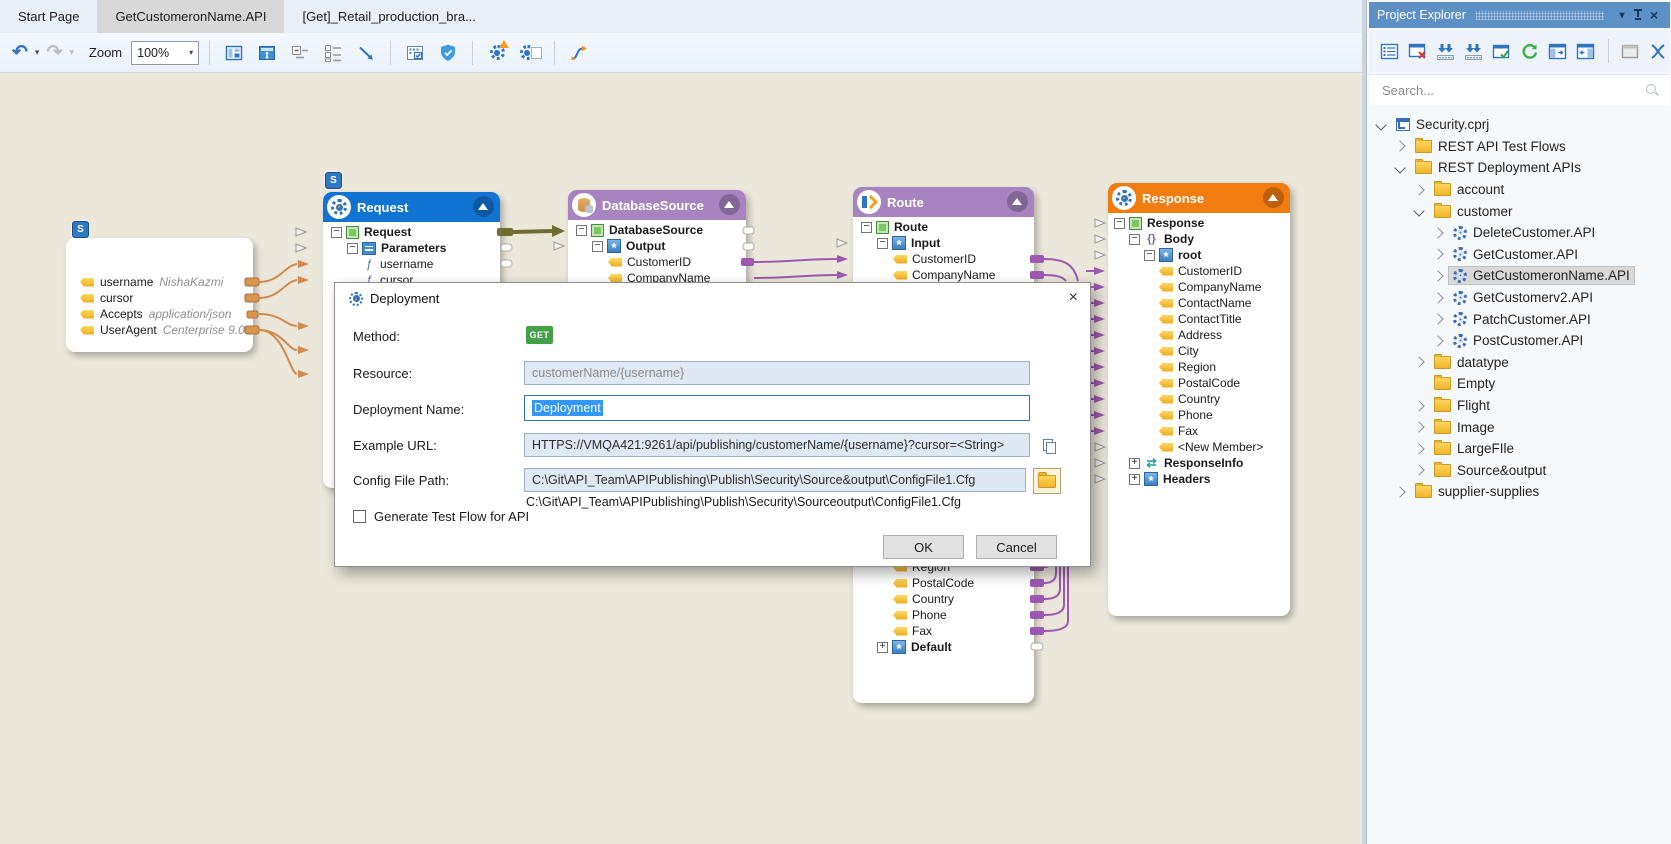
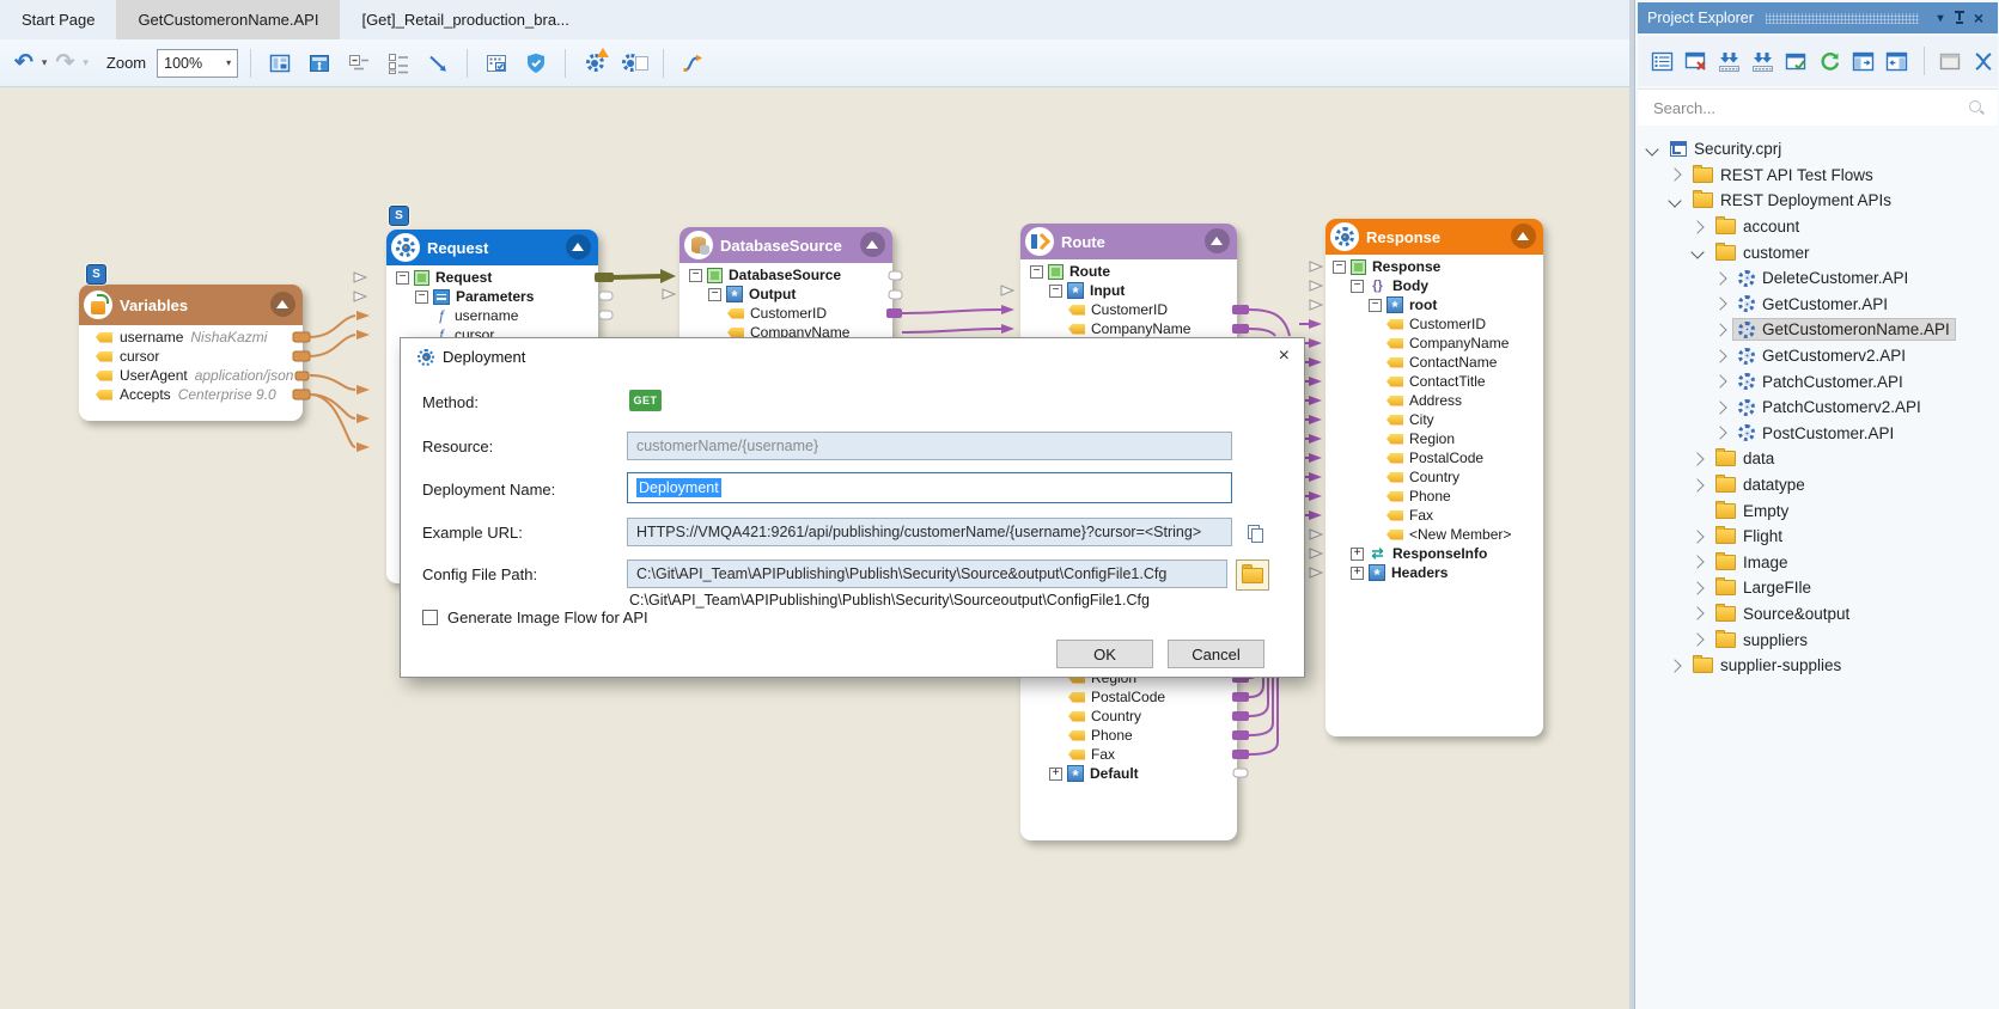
  Start Page
  GetCustomeronName.API
  [Get]_Retail_production_bra...
  ↶
  ▾
  ↷
  ▾
  Zoom
  100%
  ▾
+ Variables
  username
  NishaKazmi
  cursor
- Accepts
+ UserAgent
  application/json
- UserAgent
+ Accepts
  Centerprise 9.0
  S
  Request
  −
  Request
  −
  Parameters
  username
  cursor
  S
  DatabaseSource
  −
  DatabaseSource
  −
  Output
  CustomerID
  CompanyName
  Route
  −
  Route
  −
  Input
  CustomerID
  CompanyName
  Region
  PostalCode
  Country
  Phone
  Fax
  +
  Default
  Response
  −
  Response
  −
  Body
  −
  root
  CustomerID
  CompanyName
  ContactName
  ContactTitle
  Address
  City
  Region
  PostalCode
  Country
  Phone
  Fax
  <New Member>
  +
  ResponseInfo
  +
  Headers
  Deployment
  ×
  Method:
  GET
  Resource:
  customerName/{username}
  Deployment Name:
  Deployment
  Example URL:
  HTTPS://VMQA421:9261/api/publishing/customerName/{username}?cursor=<String>
  Config File Path:
  C:\Git\API_Team\APIPublishing\Publish\Security\Source&output\ConfigFile1.Cfg
  C:\Git\API_Team\APIPublishing\Publish\Security\Sourceoutput\ConfigFile1.Cfg
- Generate Test Flow for API
+ Generate Image Flow for API
  OK
  Cancel
  Project Explorer
  ▾
  ×
  Search...
  Security.cprj
  REST API Test Flows
  REST Deployment APIs
  account
  customer
  DeleteCustomer.API
  GetCustomer.API
  GetCustomeronName.API
  GetCustomerv2.API
  PatchCustomer.API
+ PatchCustomerv2.API
  PostCustomer.API
+ data
  datatype
  Empty
  Flight
  Image
  LargeFIle
  Source&output
+ suppliers
  supplier-supplies
